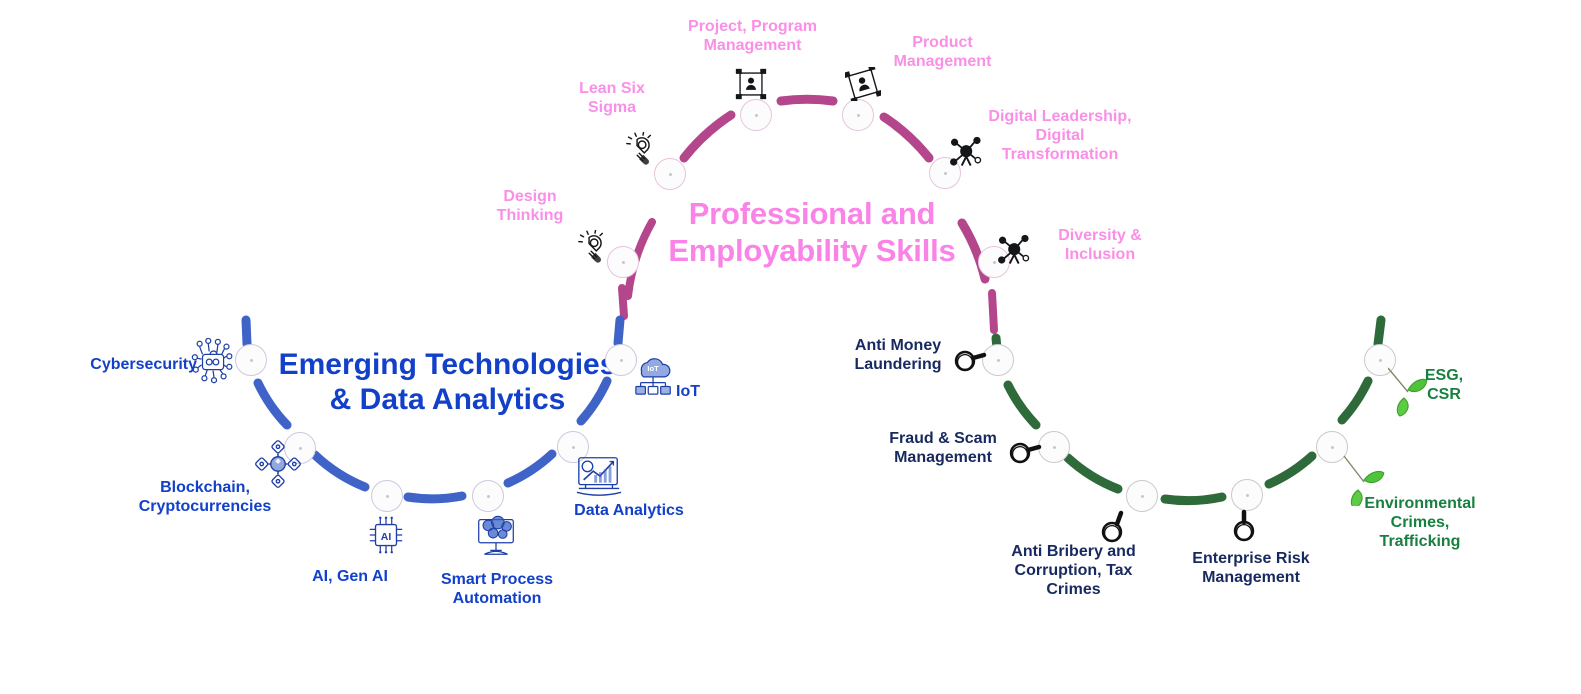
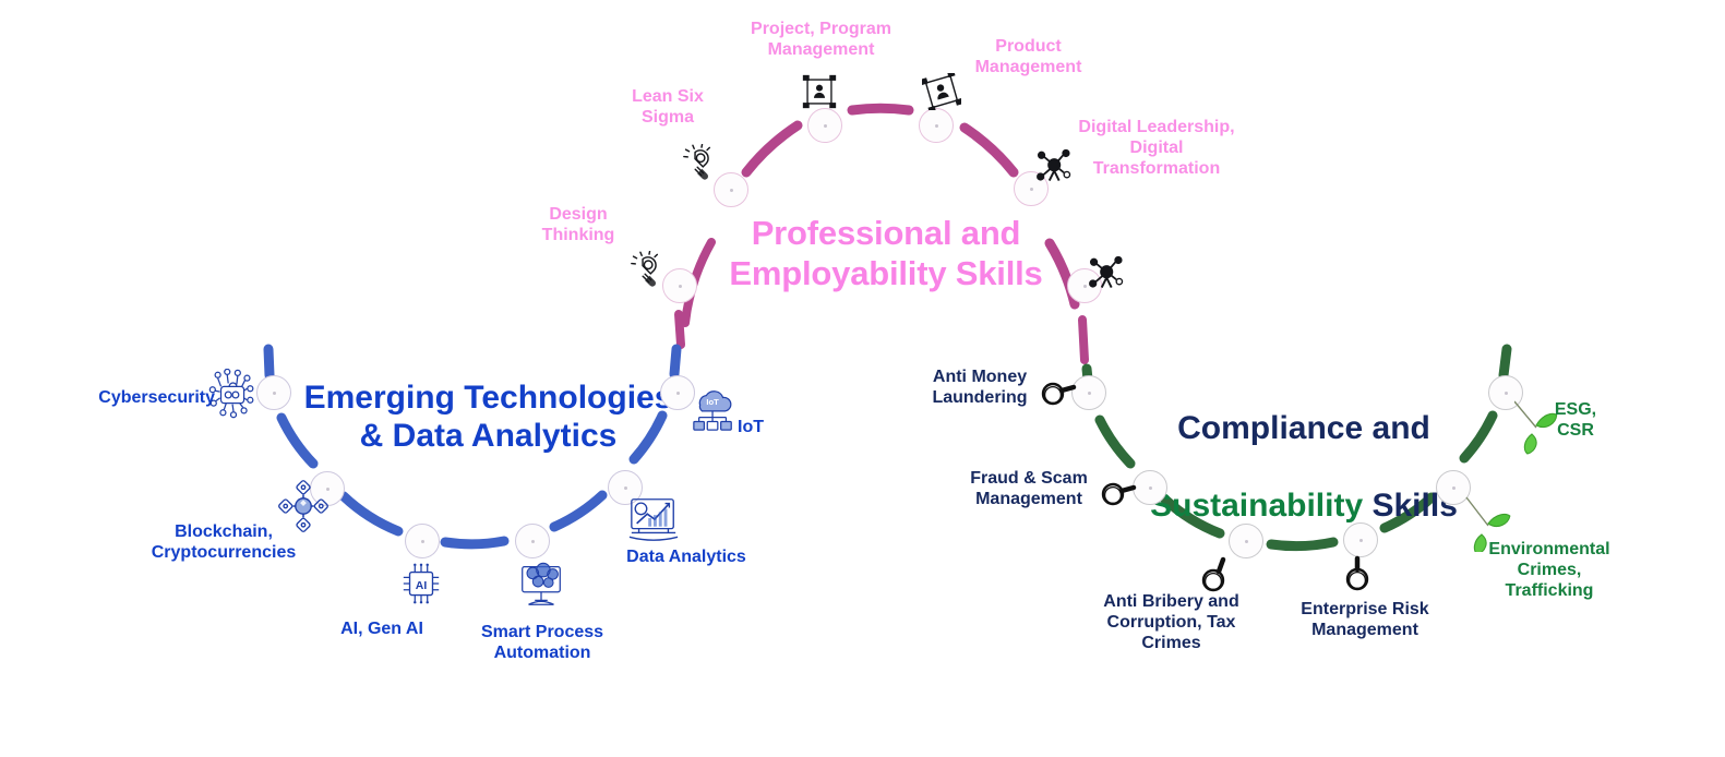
  Professional and
  Employability Skills
  Lean Six
  Sigma
  Project, Program
  Management
  Product
  Management
  Digital Leadership,
  Digital
  Transformation
- Diversity &
- Inclusion
  Design
  Thinking
  Emerging Technologie
  & Data Analytics
  Cybersecurity
  Blockchain,
  Cryptocurrencies
  AI, Gen AI
  Smart Process
  Automation
  Data Analytics
  IoT
  AI
  IoT
+ Compliance and
+ Sustainability Skills
  Anti Money
  Laundering
  Fraud & Scam
  Management
  Anti Bribery and
  Corruption, Tax
  Crimes
  Enterprise Risk
  Management
  Environmental
  Crimes,
  Trafficking
  ESG,
  CSR
